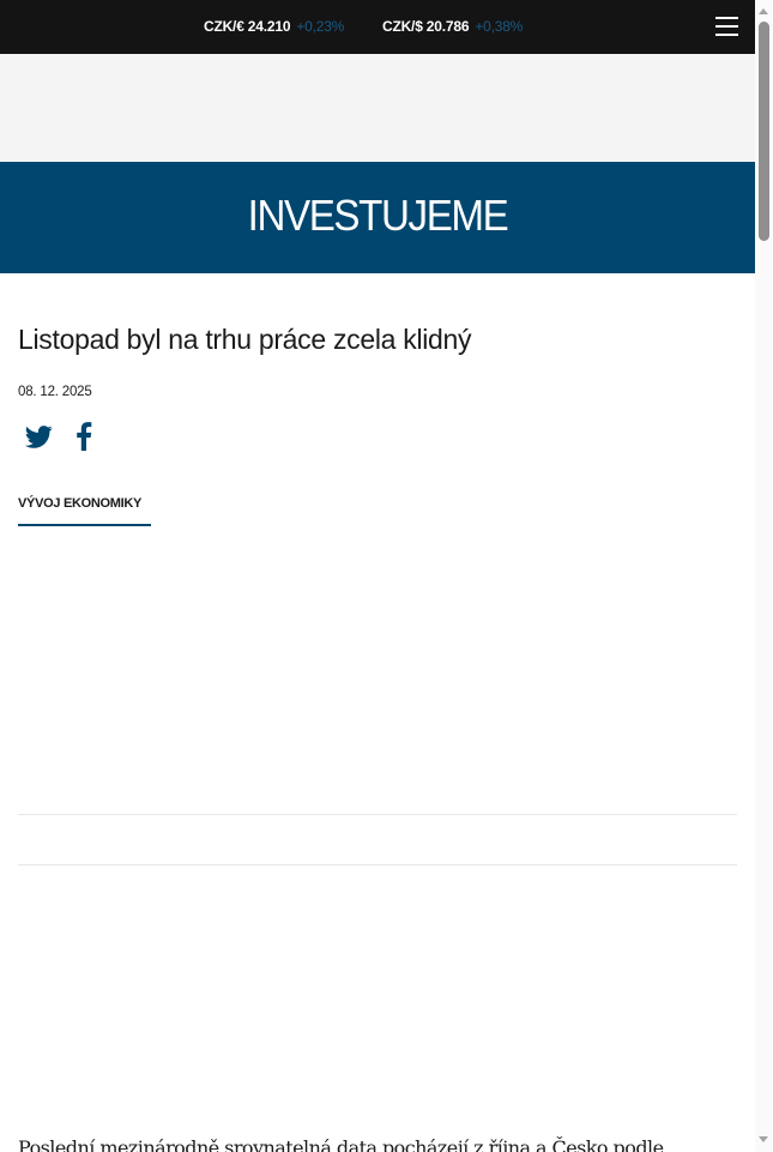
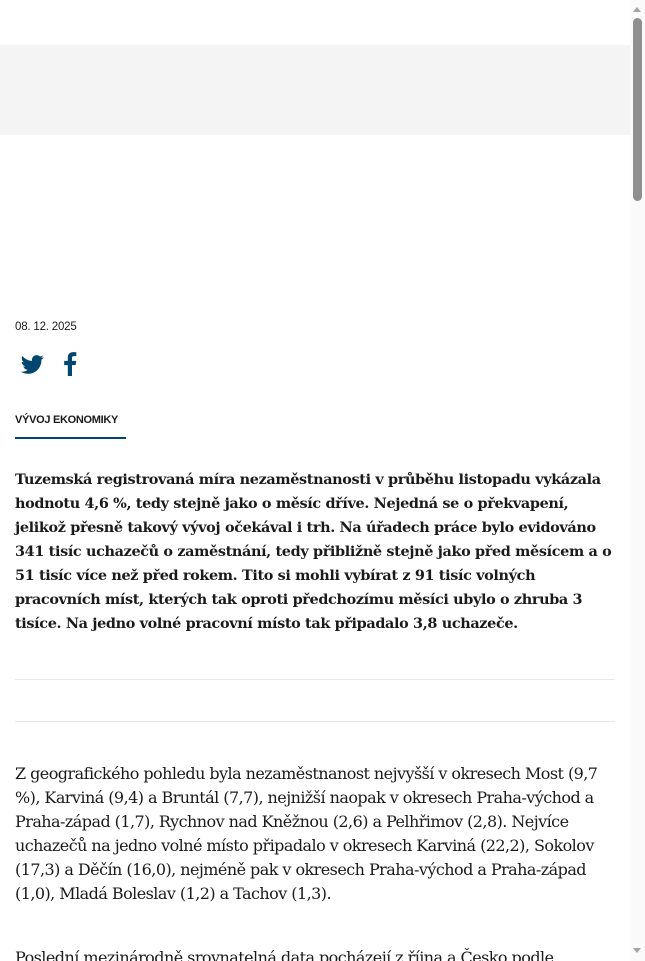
- CZK/€ 24.210 +0,23%
- CZK/$ 20.786 +0,38%
- INVESTUJEME
- Listopad byl na trhu práce zcela klidný
  08. 12. 2025
  VÝVOJ EKONOMIKY
+ Tuzemská registrovaná míra nezaměstnanosti v průběhu listopadu vykázala hodnotu 4,6 %, tedy stejně jako o měsíc dříve. Nejedná se o překvapení, jelikož přesně takový vývoj očekával i trh. Na úřadech práce bylo evidováno 341 tisíc uchazečů o zaměstnání, tedy přibližně stejně jako před měsícem a o 51 tisíc více než před rokem. Tito si mohli vybírat z 91 tisíc volných pracovních míst, kterých tak oproti předchozímu měsíci ubylo o zhruba 3 tisíce. Na jedno volné pracovní místo tak připadalo 3,8 uchazeče.
+ Z geografického pohledu byla nezaměstnanost nejvyšší v okresech Most (9,7 %), Karviná (9,4) a Bruntál (7,7), nejnižší naopak v okresech Praha-východ a Praha-západ (1,7), Rychnov nad Kněžnou (2,6) a Pelhřimov (2,8). Nejvíce uchazečů na jedno volné místo připadalo v okresech Karviná (22,2), Sokolov (17,3) a Děčín (16,0), nejméně pak v okresech Praha-východ a Praha-západ (1,0), Mladá Boleslav (1,2) a Tachov (1,3).
  Poslední mezinárodně srovnatelná data pocházejí z října a Česko podle
